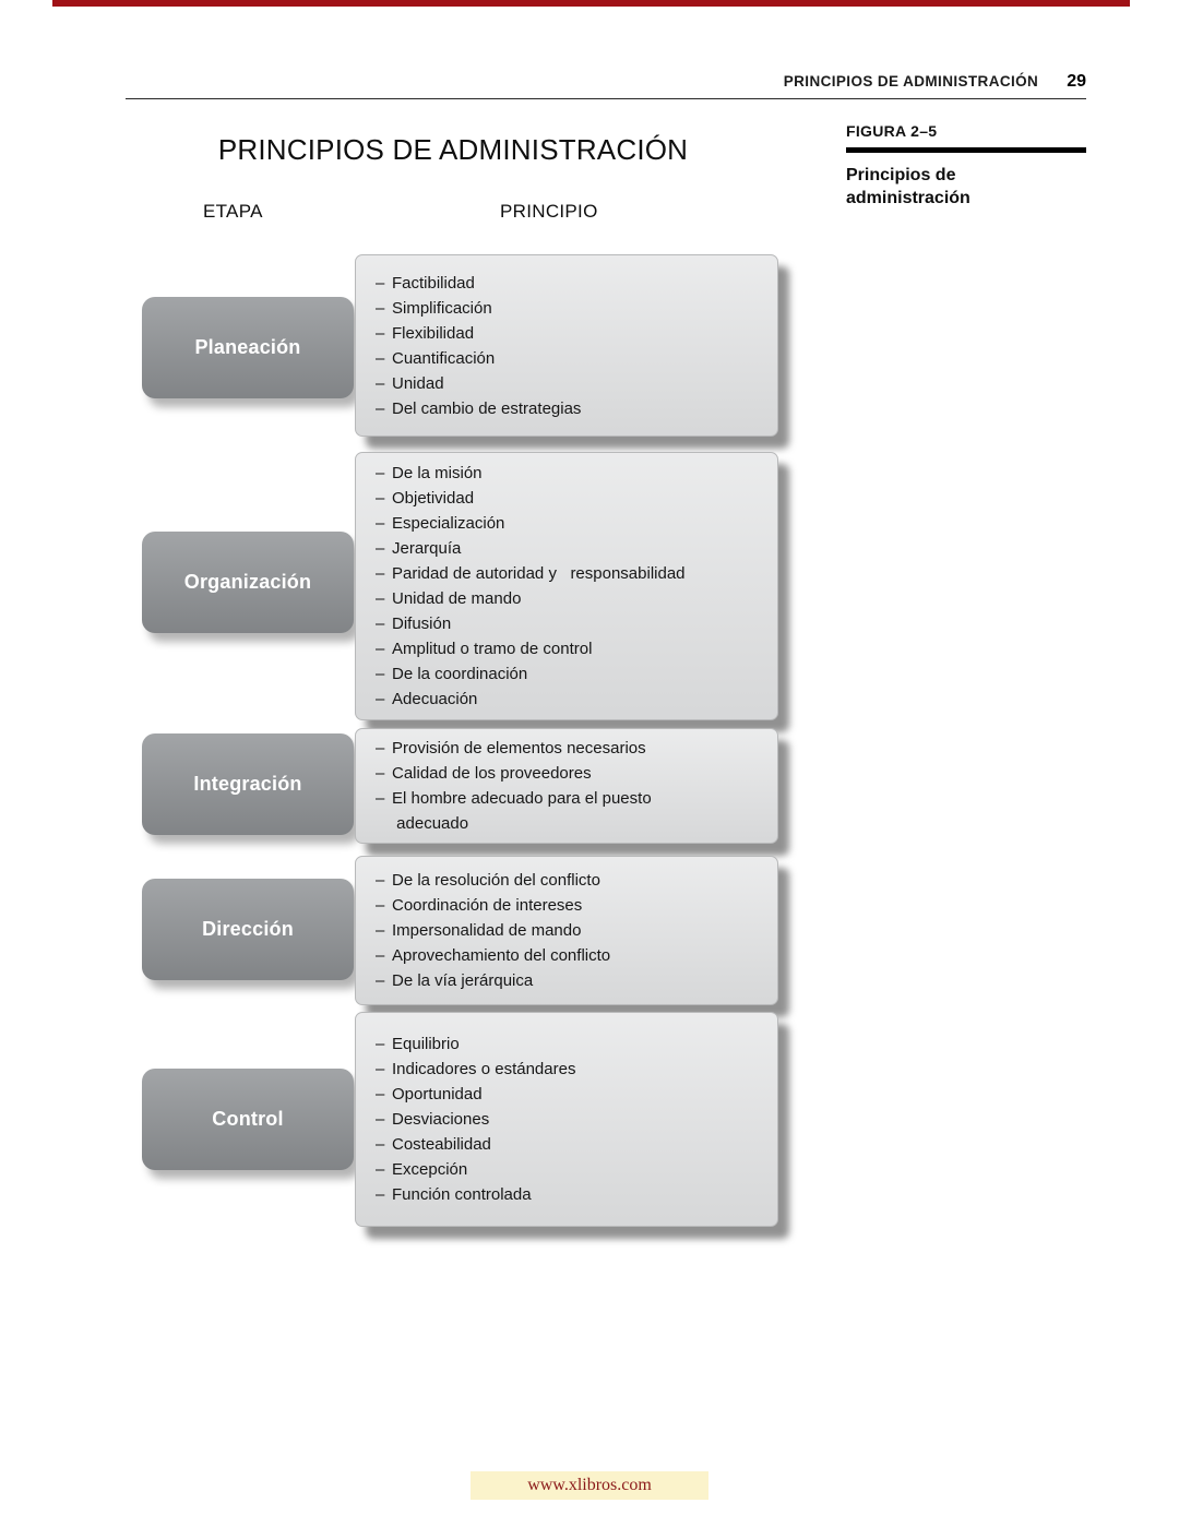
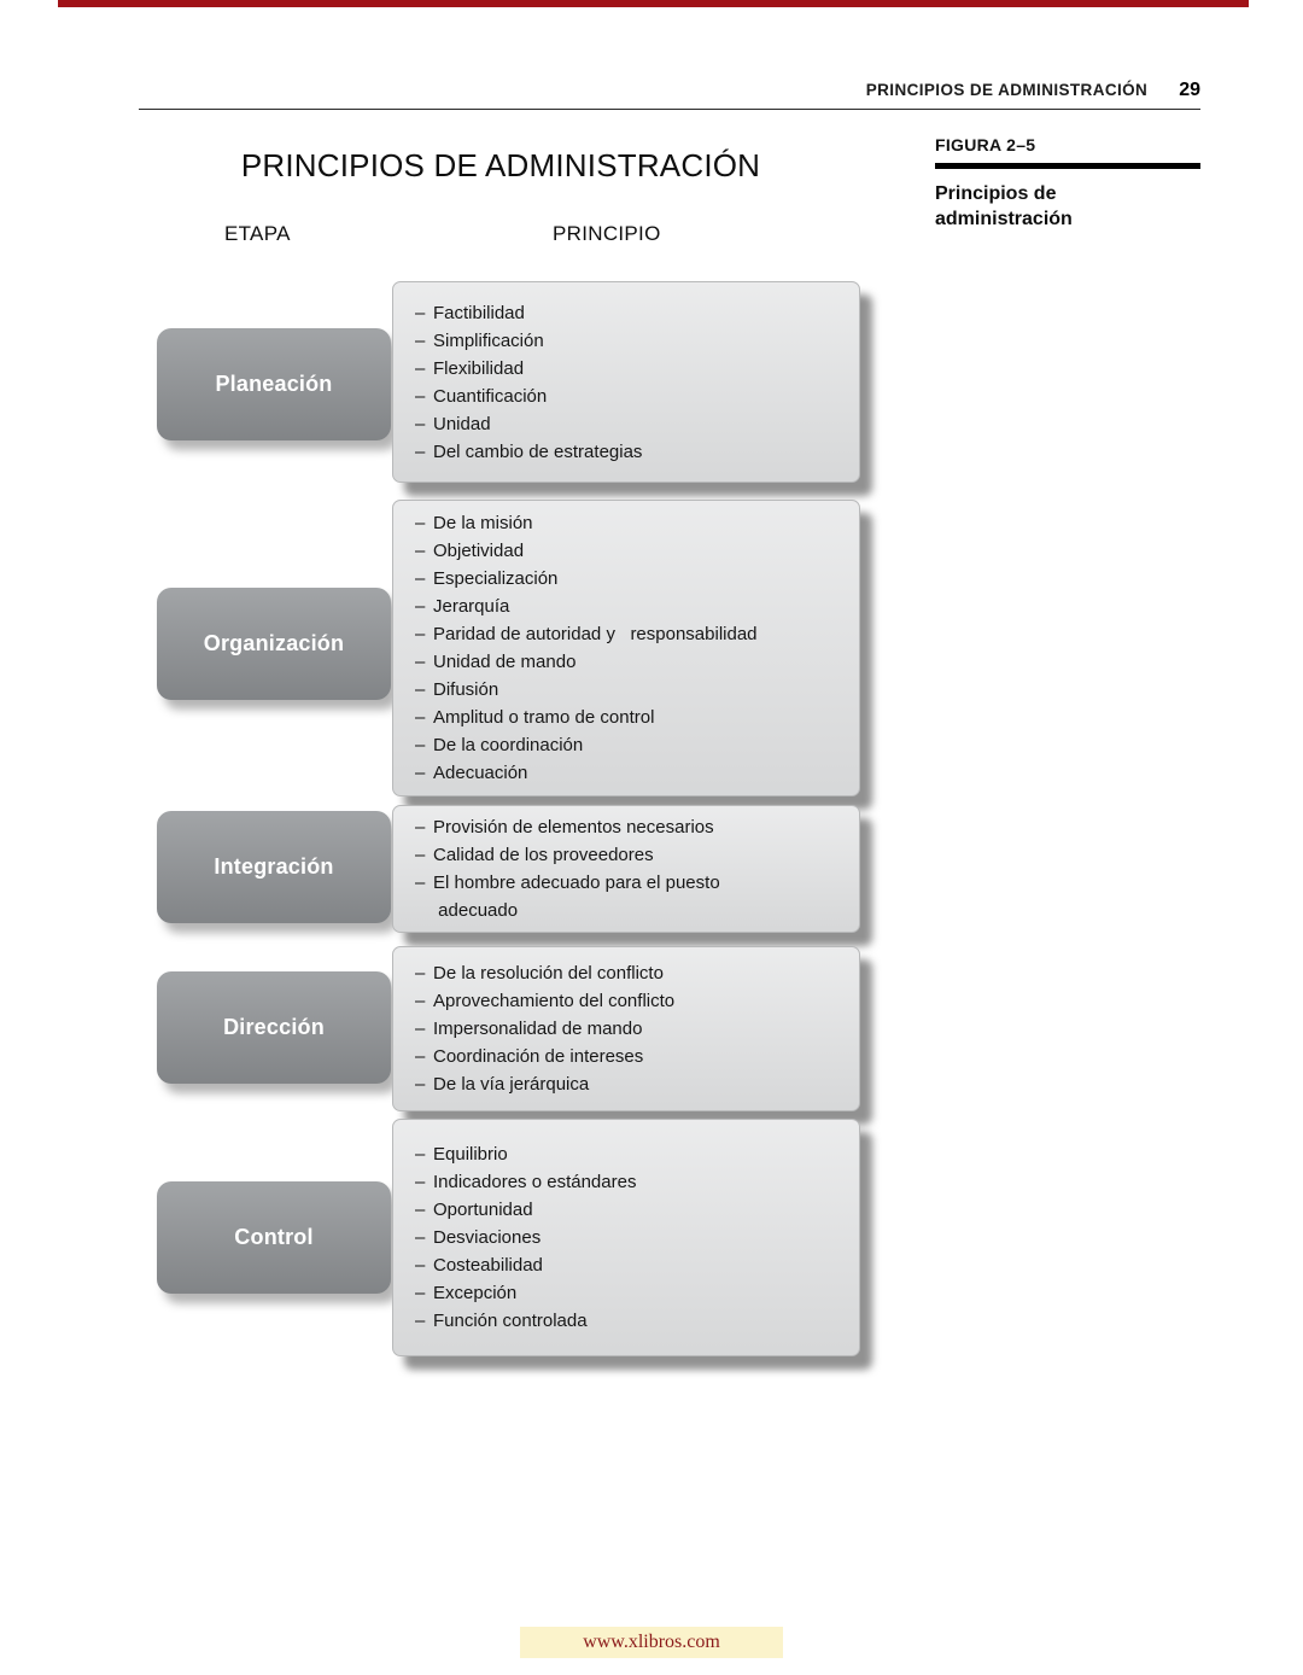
  PRINCIPIOS DE ADMINISTRACIÓN
  29
  PRINCIPIOS DE ADMINISTRACIÓN
  FIGURA 2–5
  Principios de administración
  ETAPA
  PRINCIPIO
  Planeación
  –
  Factibilidad
  –
  Simplificación
  –
  Flexibilidad
  –
  Cuantificación
  –
  Unidad
  –
  Del cambio de estrategias
  Organización
  –
  De la misión
  –
  Objetividad
  –
  Especialización
  –
  Jerarquía
  –
  Paridad de autoridad y responsabilidad
  –
  Unidad de mando
  –
  Difusión
  –
  Amplitud o tramo de control
  –
  De la coordinación
  –
  Adecuación
  Integración
  –
  Provisión de elementos necesarios
  –
  Calidad de los proveedores
  –
  El hombre adecuado para el puesto
  adecuado
  Dirección
  –
  De la resolución del conflicto
  –
- Coordinación de intereses
+ Aprovechamiento del conflicto
  –
  Impersonalidad de mando
  –
- Aprovechamiento del conflicto
+ Coordinación de intereses
  –
  De la vía jerárquica
  Control
  –
  Equilibrio
  –
  Indicadores o estándares
  –
  Oportunidad
  –
  Desviaciones
  –
  Costeabilidad
  –
  Excepción
  –
  Función controlada
  www.xlibros.com
